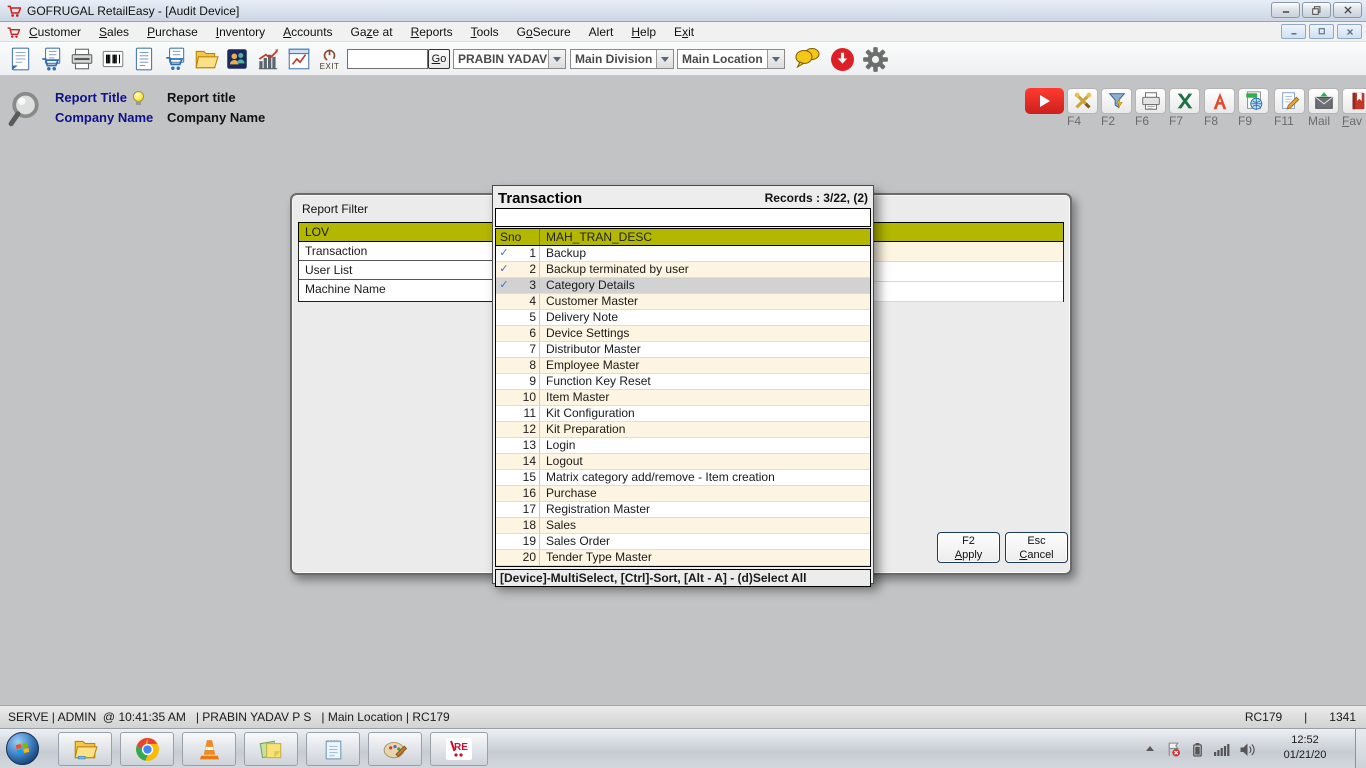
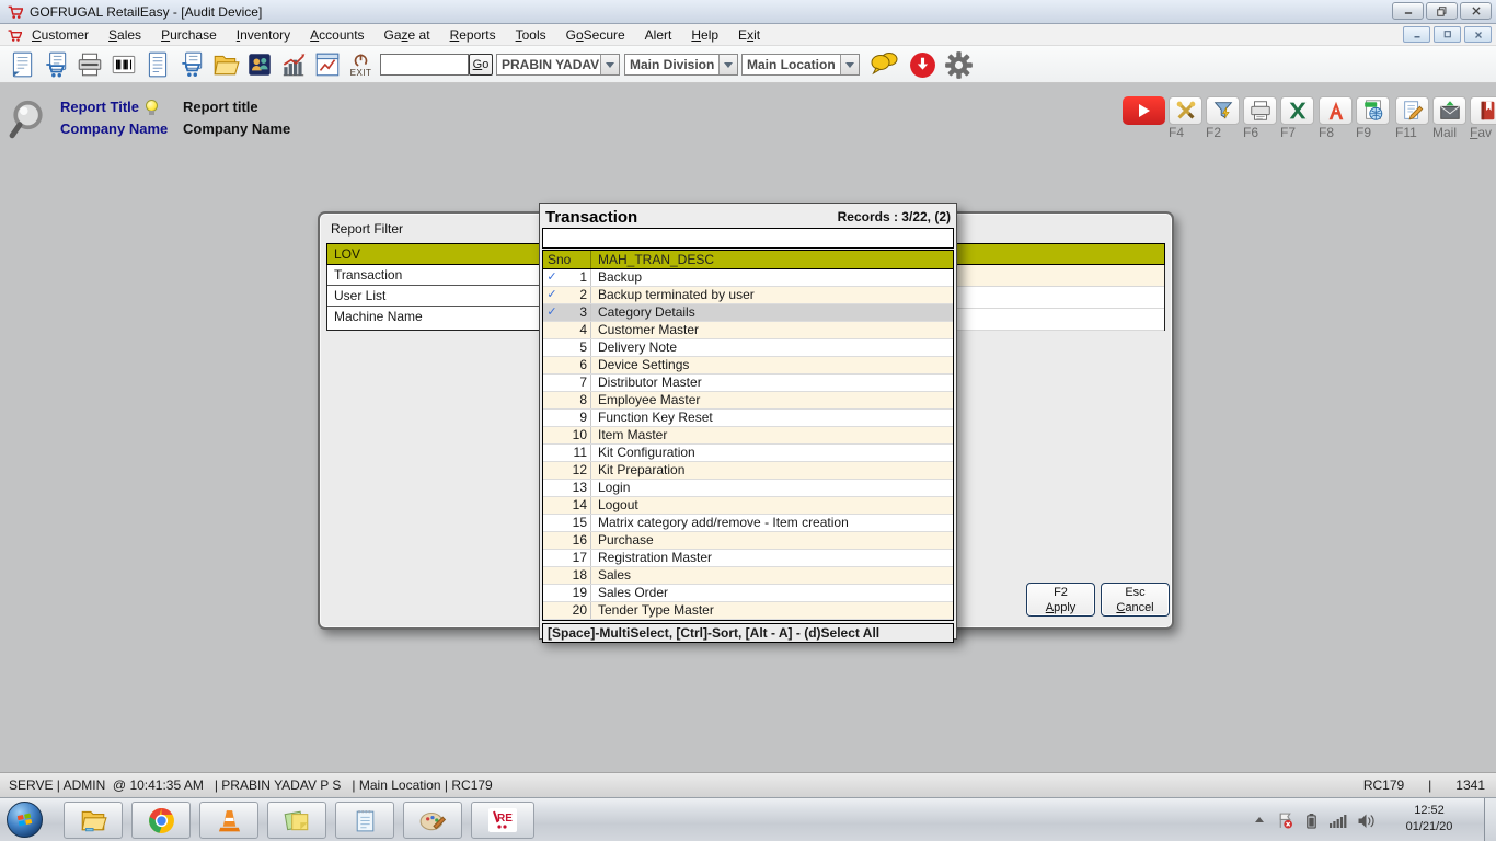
  GOFRUGAL RetailEasy - [Audit Device]
  Customer
  Sales
  Purchase
  Inventory
  Accounts
  Gaze at
  Reports
  Tools
  GoSecure
  Alert
  Help
  Exit
  EXIT
  Go
  PRABIN YADAV
  Main Division
  Main Location
  Report Title
  Report title
  Company Name
  Company Name
  F4
  F2
  F6
  F7
  F8
  F9
  F11
  Mail
  Fav
  Report Filter
  LOV
  Transaction
  User List
  Machine Name
  F2
  Apply
  Esc
  Cancel
  Transaction
  Records : 3/22, (2)
  Sno
  MAH_TRAN_DESC
  ✓
  1
  Backup
  ✓
  2
  Backup terminated by user
  ✓
  3
  Category Details
  4
  Customer Master
  5
  Delivery Note
  6
  Device Settings
  7
  Distributor Master
  8
  Employee Master
  9
  Function Key Reset
  10
  Item Master
  11
  Kit Configuration
  12
  Kit Preparation
  13
  Login
  14
  Logout
  15
  Matrix category add/remove - Item creation
  16
  Purchase
  17
  Registration Master
  18
  Sales
  19
  Sales Order
  20
  Tender Type Master
- [Device]-MultiSelect, [Ctrl]-Sort, [Alt - A] - (d)Select All
+ [Space]-MultiSelect, [Ctrl]-Sort, [Alt - A] - (d)Select All
  SERVE | ADMIN @ 10:41:35 AM | PRABIN YADAV P S | Main Location | RC179
  RC179
  |
  1341
  RE
  12:52
  01/21/20
